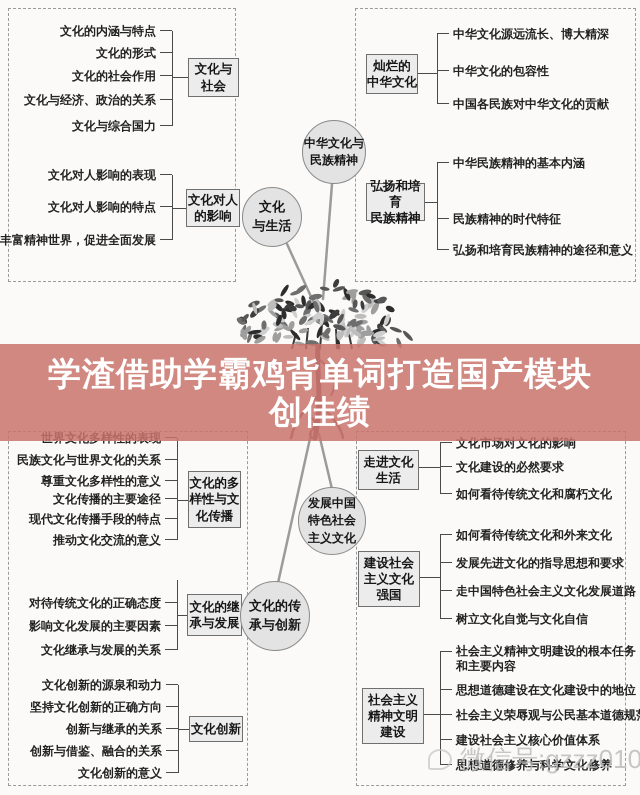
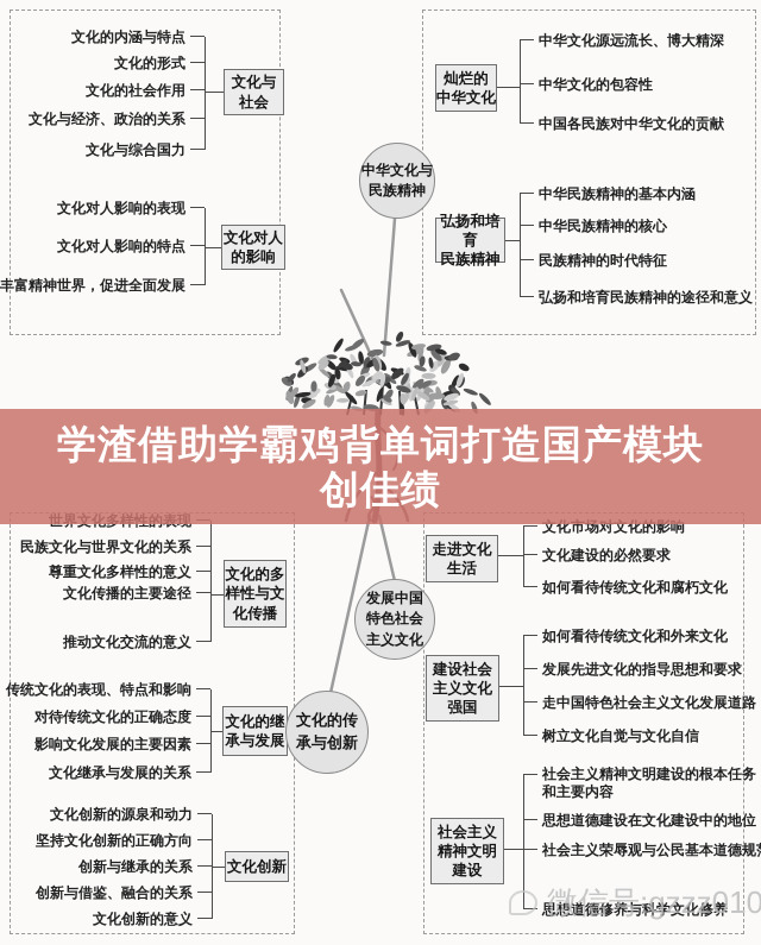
  学渣借助学霸鸡背单词打造国产模块
  创佳绩
  微信号:gzzz010
  文化的内涵与特点
  文化的形式
  文化的社会作用
  文化与经济、政治的关系
  文化与综合国力
  文化与
  社会
  文化对人影响的表现
  文化对人影响的特点
  丰富精神世界，促进全面发展
  文化对人
  的影响
  中华文化源远流长、博大精深
  中华文化的包容性
  中国各民族对中华文化的贡献
  灿烂的
  中华文化
  中华民族精神的基本内涵
+ 中华民族精神的核心
  民族精神的时代特征
  弘扬和培育民族精神的途径和意义
  弘扬和培育
  民族精神
  世界文化多样性的表现
  民族文化与世界文化的关系
  尊重文化多样性的意义
  文化传播的主要途径
- 现代文化传播手段的特点
  推动文化交流的意义
  文化的多
  样性与文
  化传播
+ 传统文化的表现、特点和影响
  对待传统文化的正确态度
  影响文化发展的主要因素
  文化继承与发展的关系
  文化的继
  承与发展
  文化创新的源泉和动力
  坚持文化创新的正确方向
  创新与继承的关系
  创新与借鉴、融合的关系
  文化创新的意义
  文化创新
  文化市场对文化的影响
  文化建设的必然要求
  如何看待传统文化和腐朽文化
  走进文化
  生活
  如何看待传统文化和外来文化
  发展先进文化的指导思想和要求
  走中国特色社会主义文化发展道路
  树立文化自觉与文化自信
  建设社会
  主义文化
  强国
  社会主义精神文明建设的根本任务
  和主要内容
  思想道德建设在文化建设中的地位
  社会主义荣辱观与公民基本道德规
- 建设社会主义核心价值体系
  思想道德修养与科学文化修养
  社会主义
  精神文明
  建设
- 文化
- 与生活
  中华文化与
  民族精神
  文化的传
  承与创新
  发展中国
  特色社会
  主义文化
